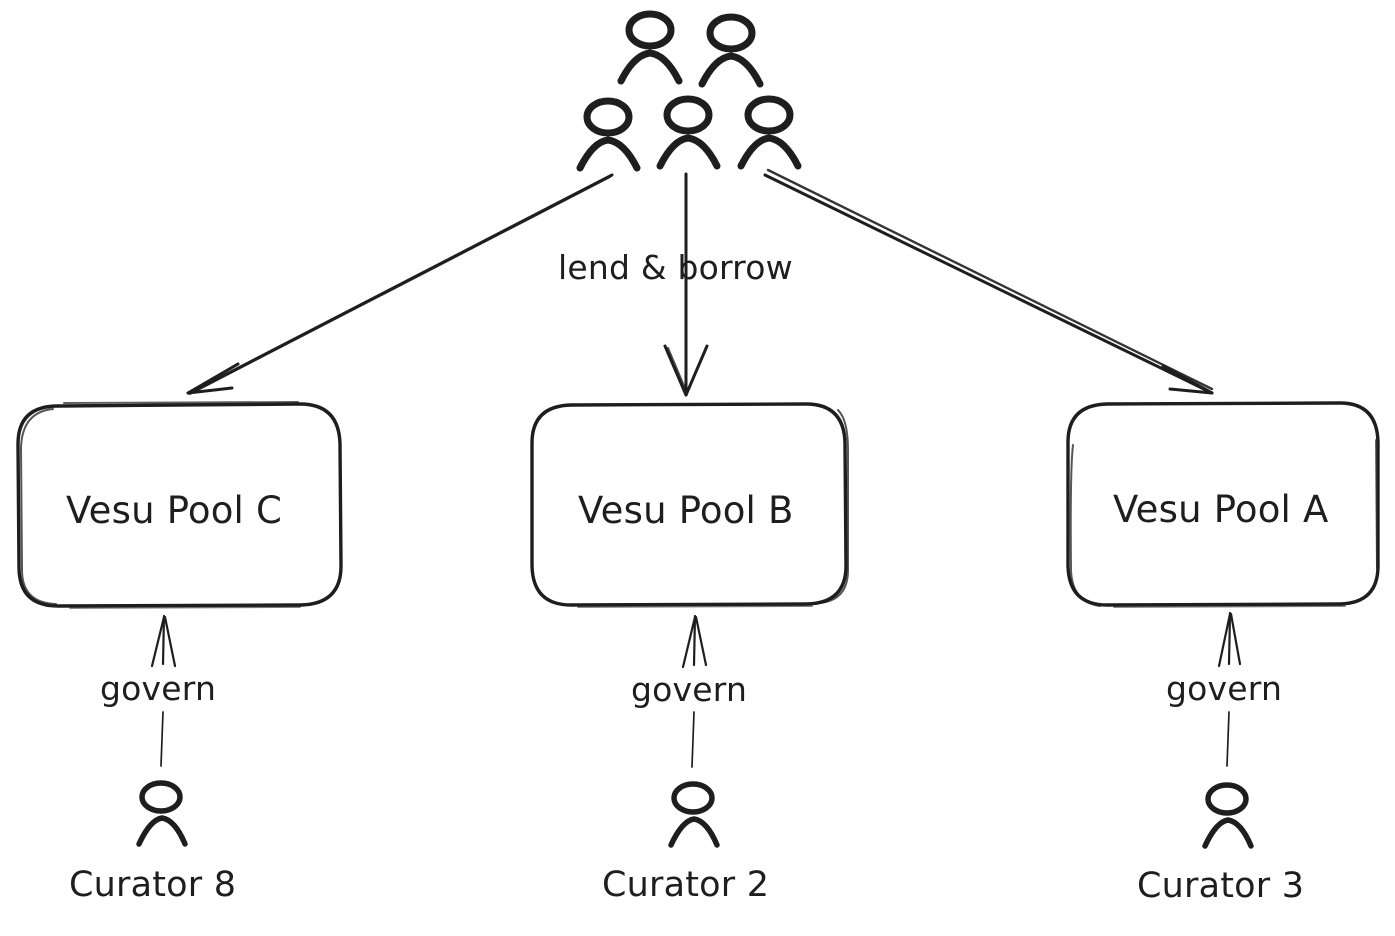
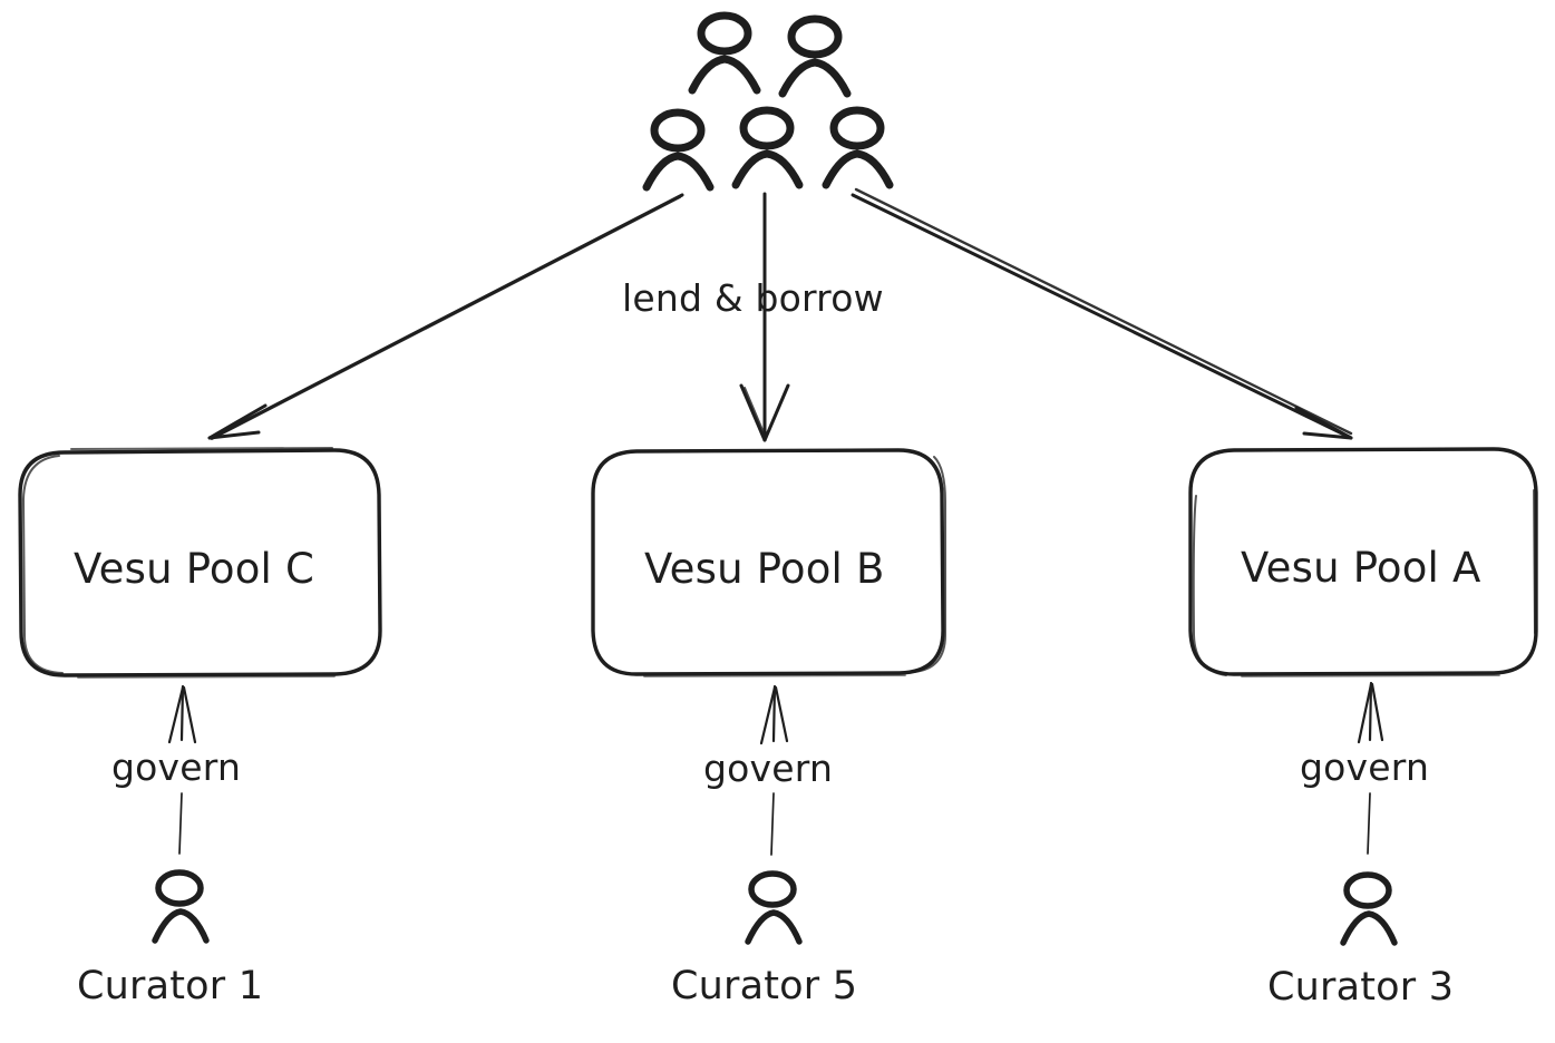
  lend & borrow
  Vesu Pool C
  Vesu Pool B
  Vesu Pool A
  govern
  govern
  govern
- Curator 8
+ Curator 1
- Curator 2
+ Curator 5
  Curator 3
